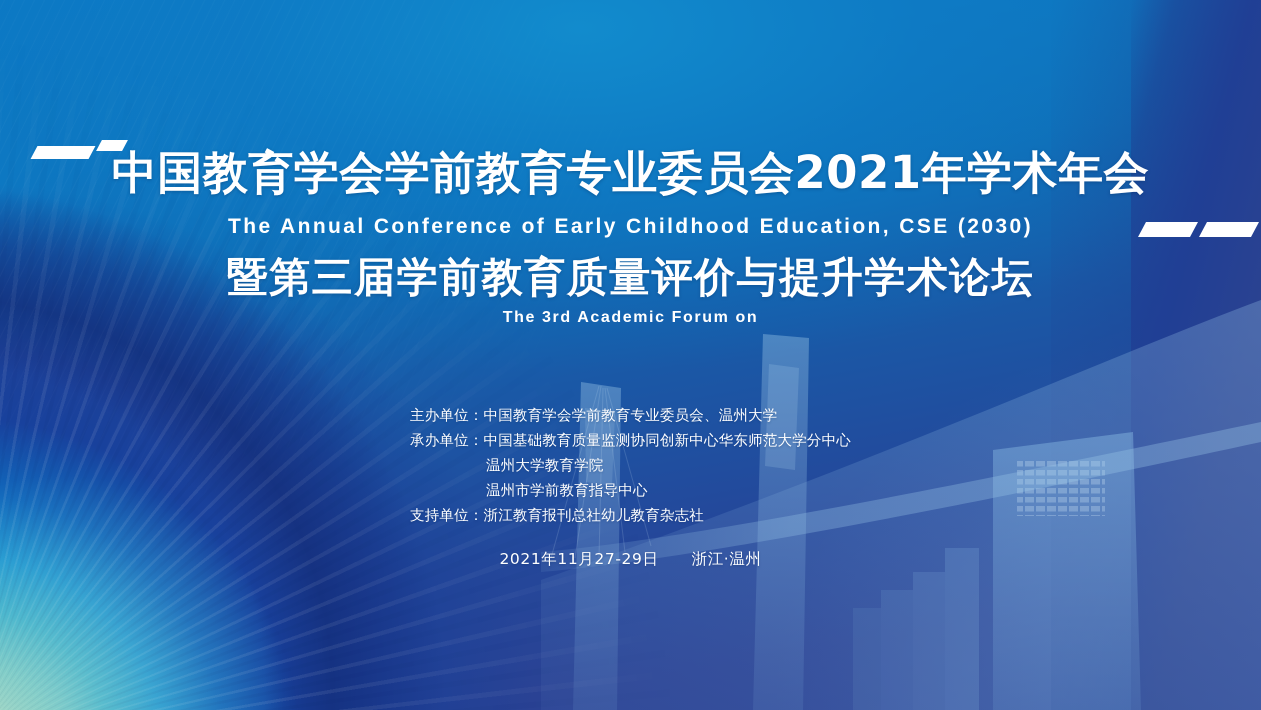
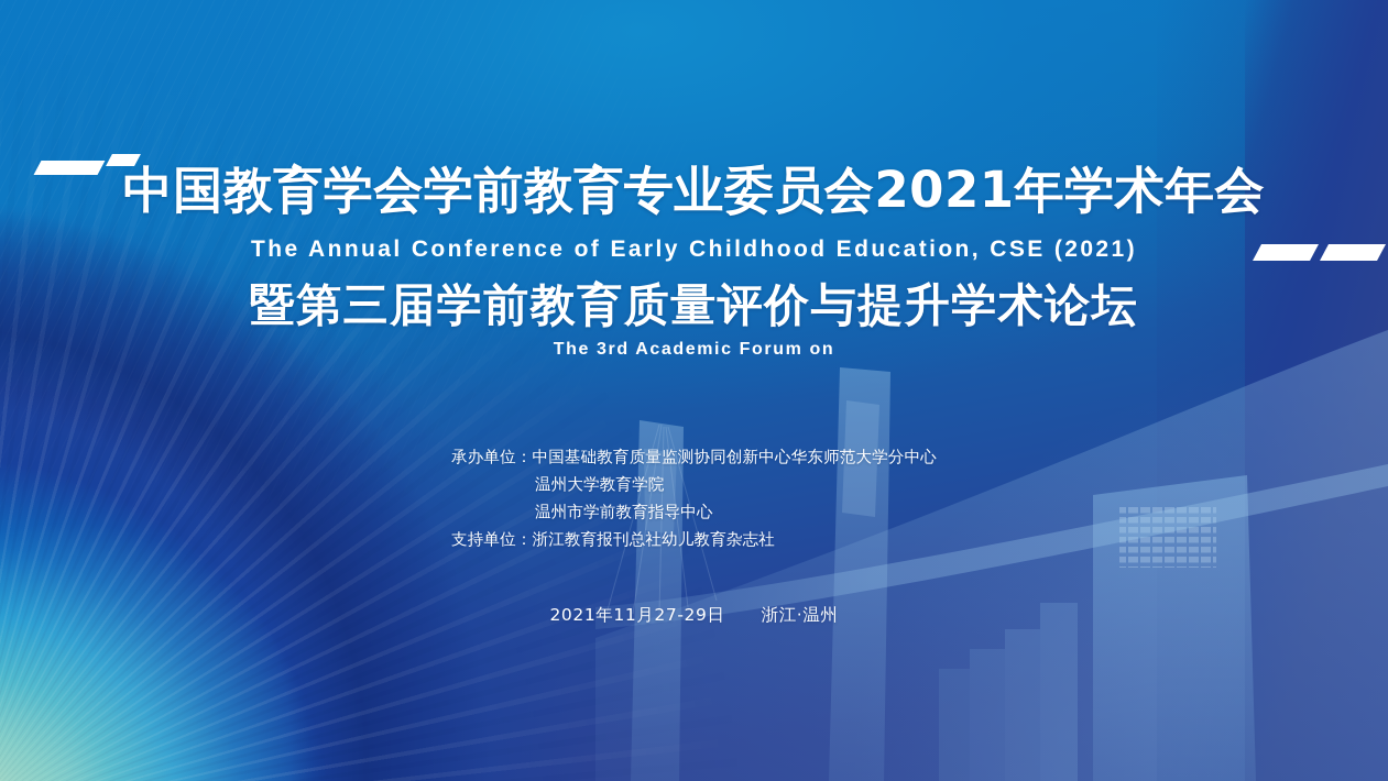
  中国教育学会学前教育专业委员会2021年学术年会
- The Annual Conference of Early Childhood Education, CSE (2030)
+ The Annual Conference of Early Childhood Education, CSE (2021)
  暨第三届学前教育质量评价与提升学术论坛
  The 3rd Academic Forum on
- 主办单位：中国教育学会学前教育专业委员会、温州大学
  承办单位：中国基础教育质量监测协同创新中心华东师范大学分中心
  温州大学教育学院
  温州市学前教育指导中心
  支持单位：浙江教育报刊总社幼儿教育杂志社
  2021年11月27-29日 浙江·温州
